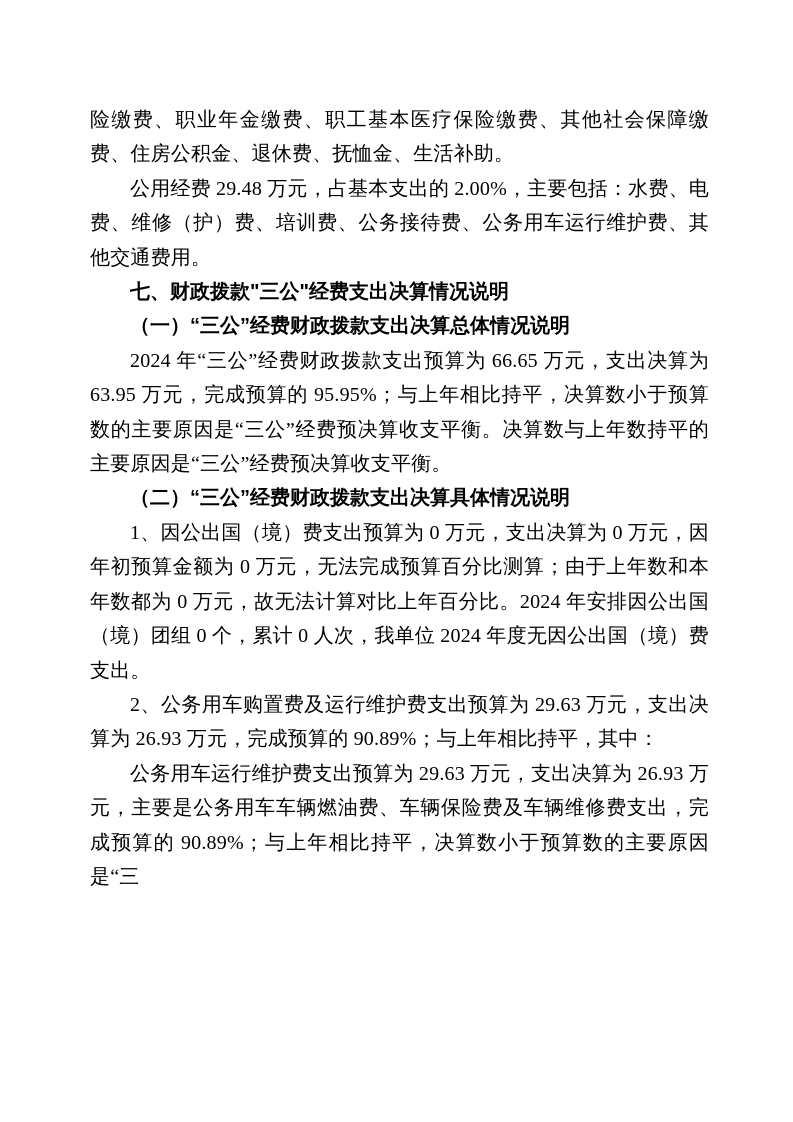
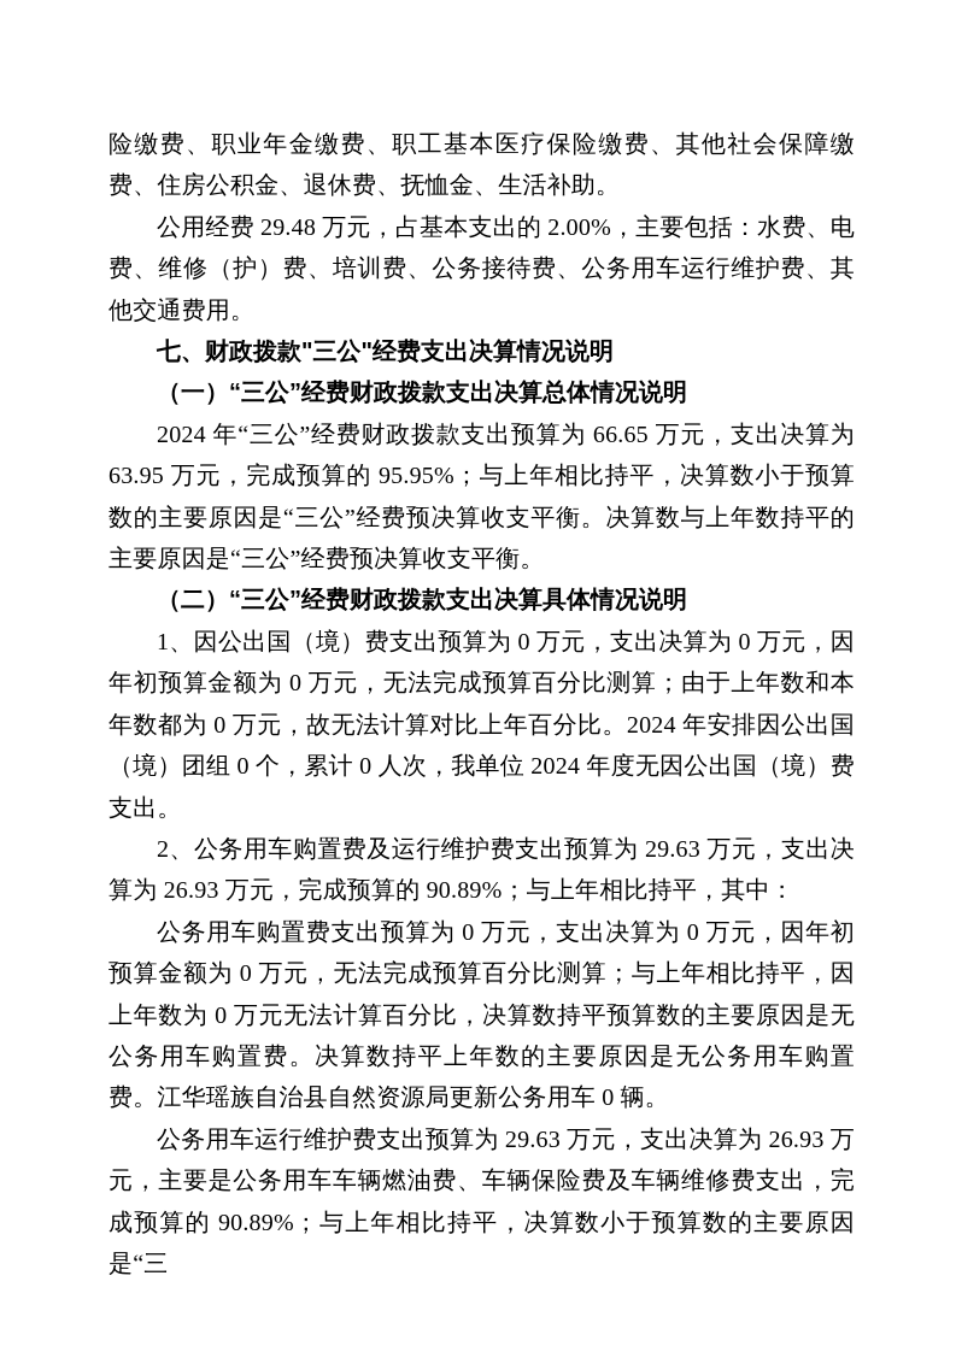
  险缴费、职业年金缴费、职工基本医疗保险缴费、其他社会保障缴费、住房公积金、退休费、抚恤金、生活补助。
  公用经费 29.48 万元，占基本支出的 2.00%，主要包括：水费、电费、维修（护）费、培训费、公务接待费、公务用车运行维护费、其他交通费用。
  七、财政拨款"三公"经费支出决算情况说明
  （一）“三公”经费财政拨款支出决算总体情况说明
  2024 年“三公”经费财政拨款支出预算为 66.65 万元，支出决算为 63.95 万元，完成预算的 95.95%；与上年相比持平，决算数小于预算数的主要原因是“三公”经费预决算收支平衡。决算数与上年数持平的主要原因是“三公”经费预决算收支平衡。
  （二）“三公”经费财政拨款支出决算具体情况说明
  1、因公出国（境）费支出预算为 0 万元，支出决算为 0 万元，因年初预算金额为 0 万元，无法完成预算百分比测算；由于上年数和本年数都为 0 万元，故无法计算对比上年百分比。2024 年安排因公出国（境）团组 0 个，累计 0 人次，我单位 2024 年度无因公出国（境）费支出。
  2、公务用车购置费及运行维护费支出预算为 29.63 万元，支出决算为 26.93 万元，完成预算的 90.89%；与上年相比持平，其中：
+ 公务用车购置费支出预算为 0 万元，支出决算为 0 万元，因年初预算金额为 0 万元，无法完成预算百分比测算；与上年相比持平，因上年数为 0 万元无法计算百分比，决算数持平预算数的主要原因是无公务用车购置费。决算数持平上年数的主要原因是无公务用车购置费。江华瑶族自治县自然资源局更新公务用车 0 辆。
  公务用车运行维护费支出预算为 29.63 万元，支出决算为 26.93 万元，主要是公务用车车辆燃油费、车辆保险费及车辆维修费支出，完成预算的 90.89%；与上年相比持平，决算数小于预算数的主要原因是“三
